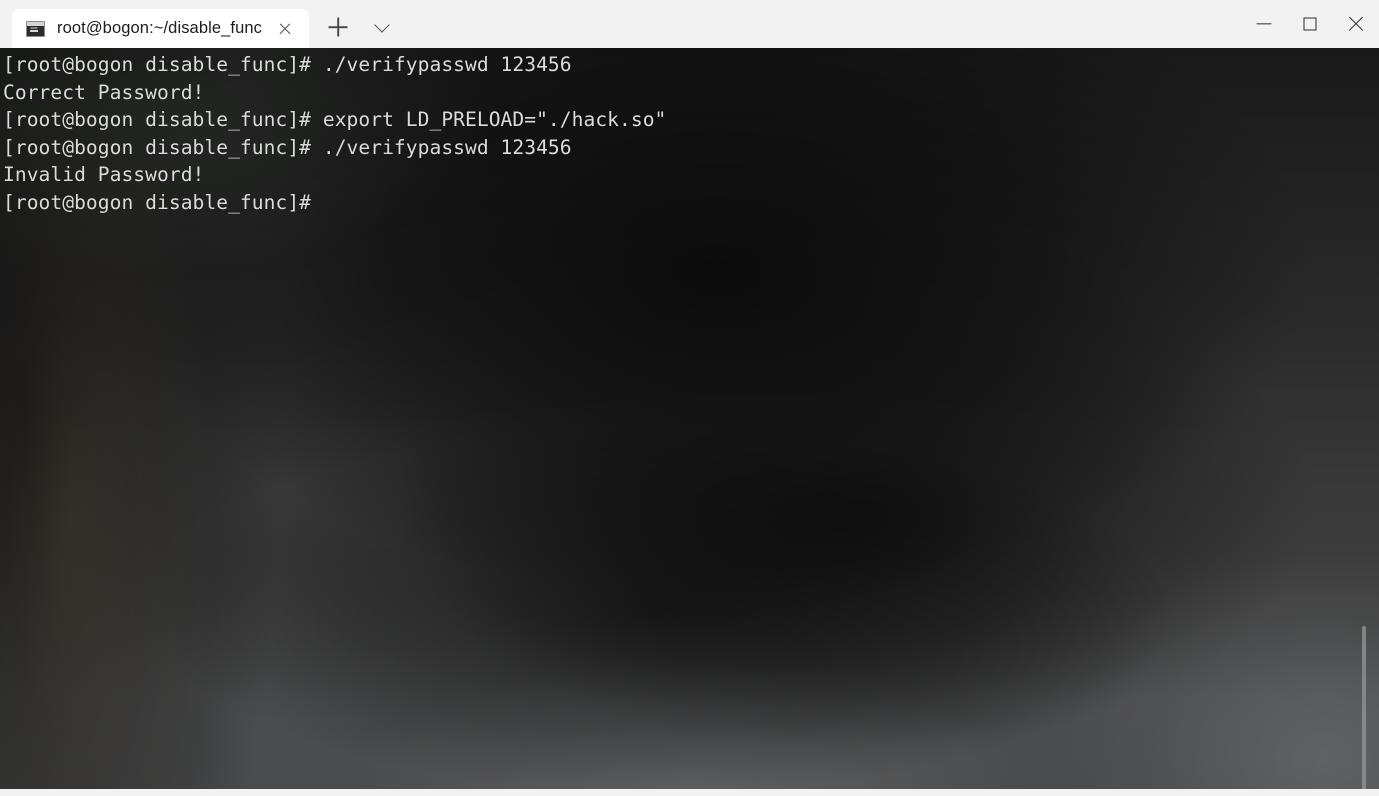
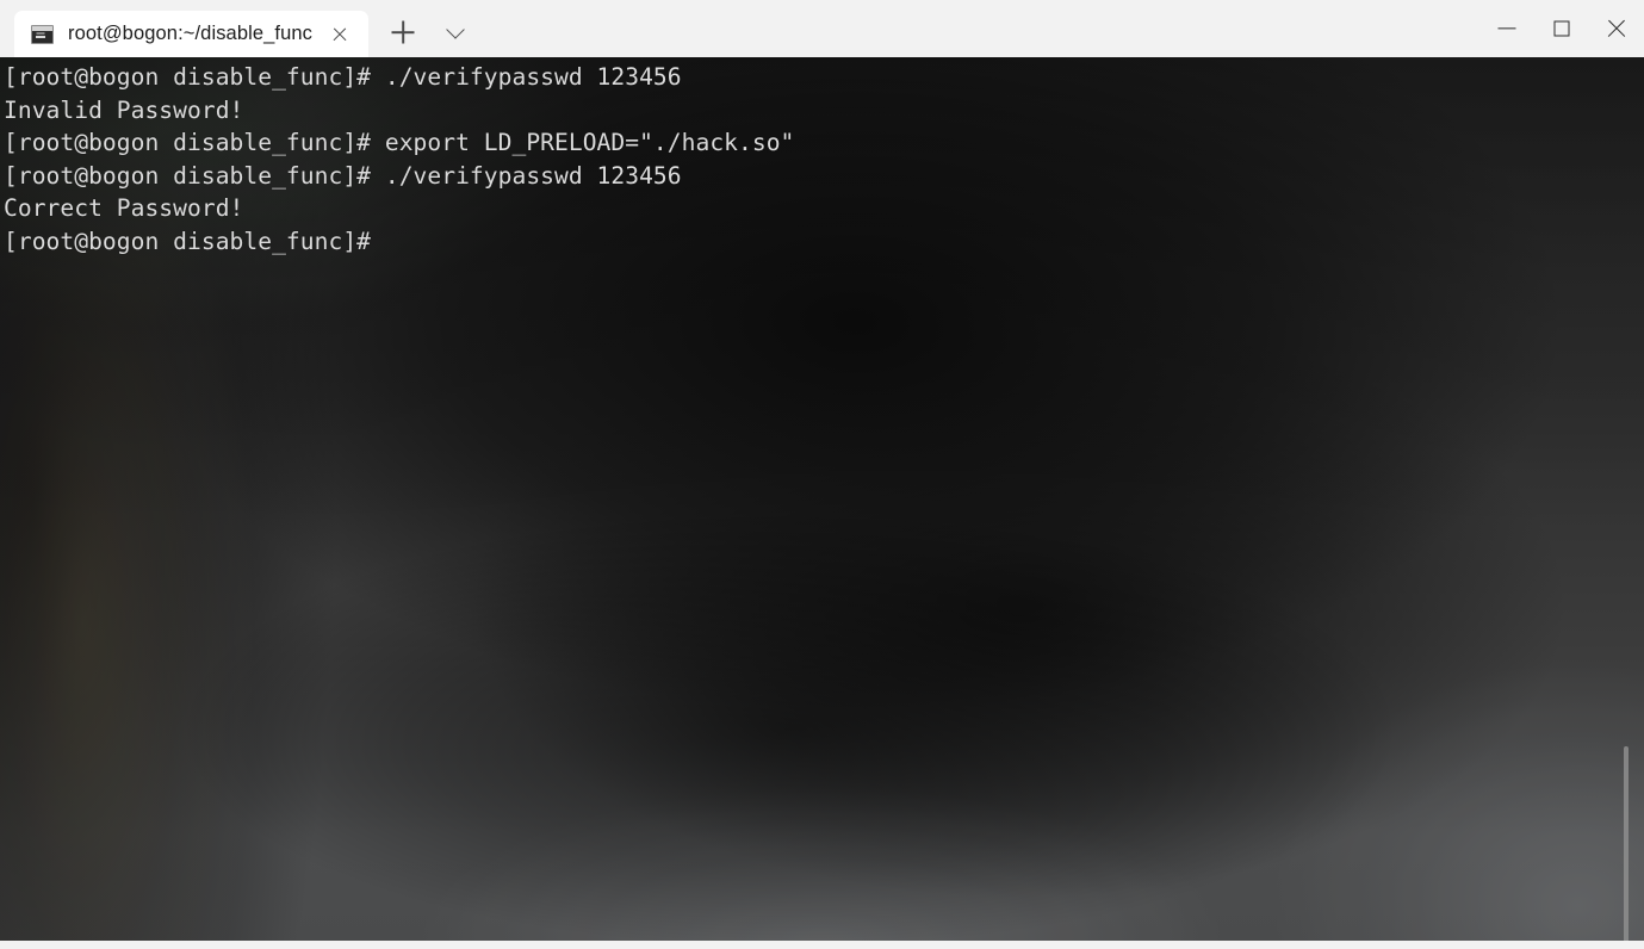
  root@bogon:~/disable_func
  [root@bogon disable_func]# ./verifypasswd 123456
- Correct Password!
+ Invalid Password!
  [root@bogon disable_func]# export LD_PRELOAD="./hack.so"
  [root@bogon disable_func]# ./verifypasswd 123456
- Invalid Password!
+ Correct Password!
  [root@bogon disable_func]#
